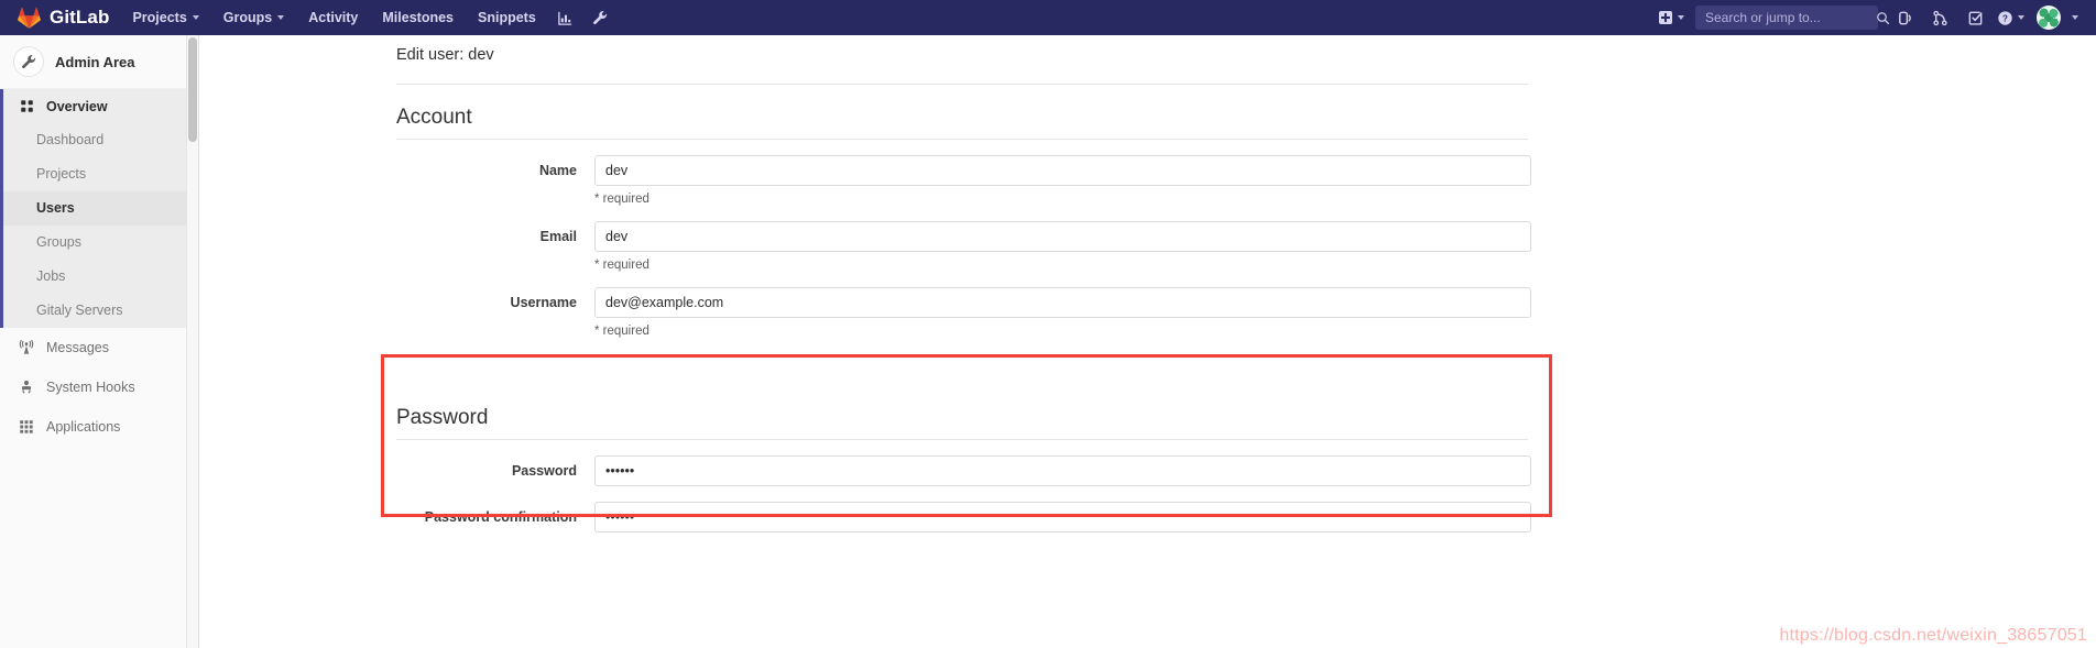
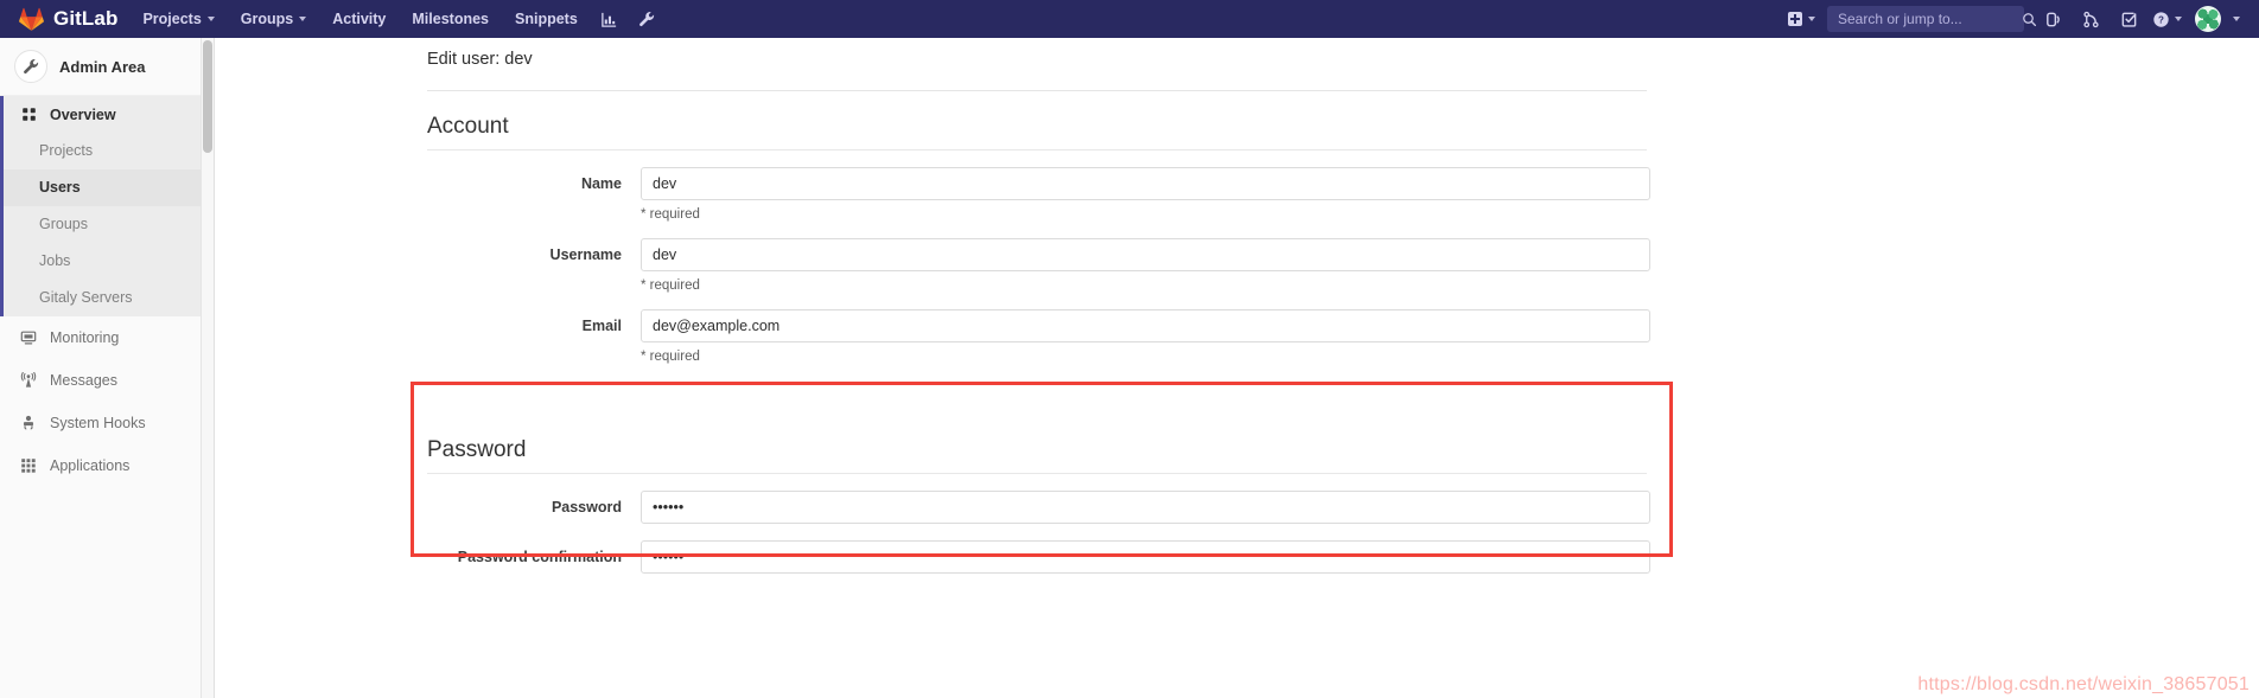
  GitLab
  Projects
  Groups
  Activity
  Milestones
  Snippets
  Search or jump to...
  ?
  Admin Area
  Overview
- Dashboard
  Projects
  Users
  Groups
  Jobs
  Gitaly Servers
+ Monitoring
  Messages
  System Hooks
  Applications
  Edit user: dev
  Account
  Name
  dev
  * required
- Email
+ Username
  dev
  * required
- Username
+ Email
  dev@example.com
  * required
  Password
  Password
  ••••••
  Password confirmation
  ••••••
  https://blog.csdn.net/weixin_38657051
